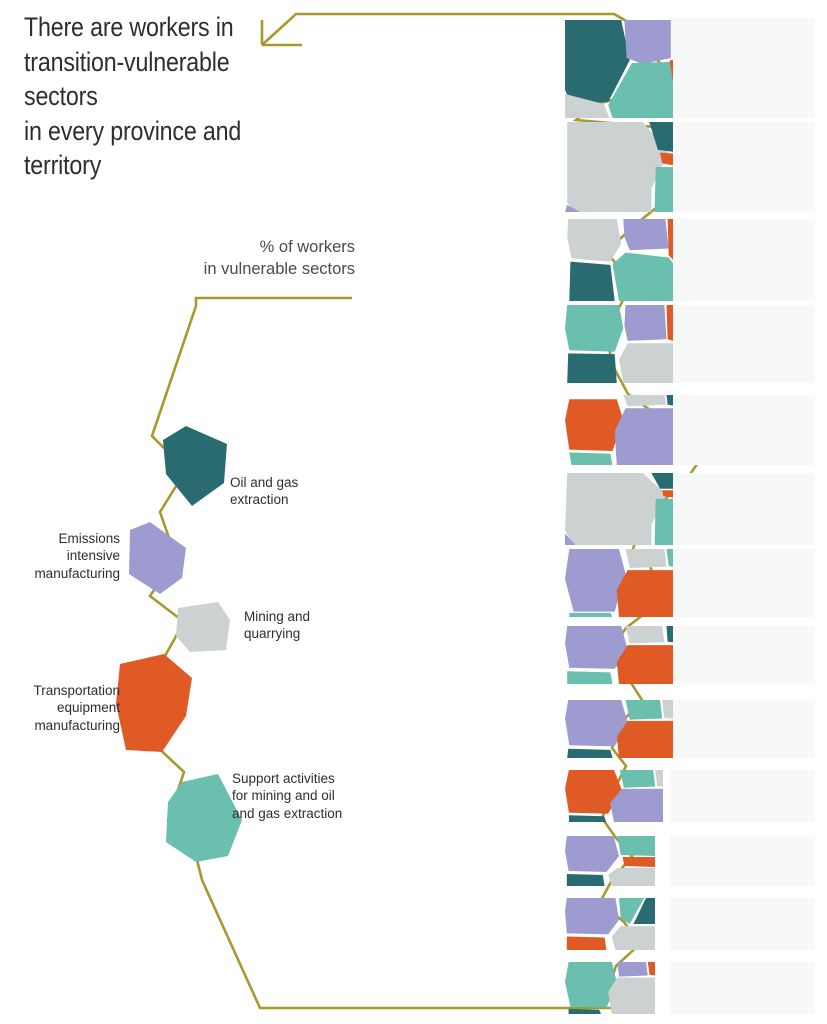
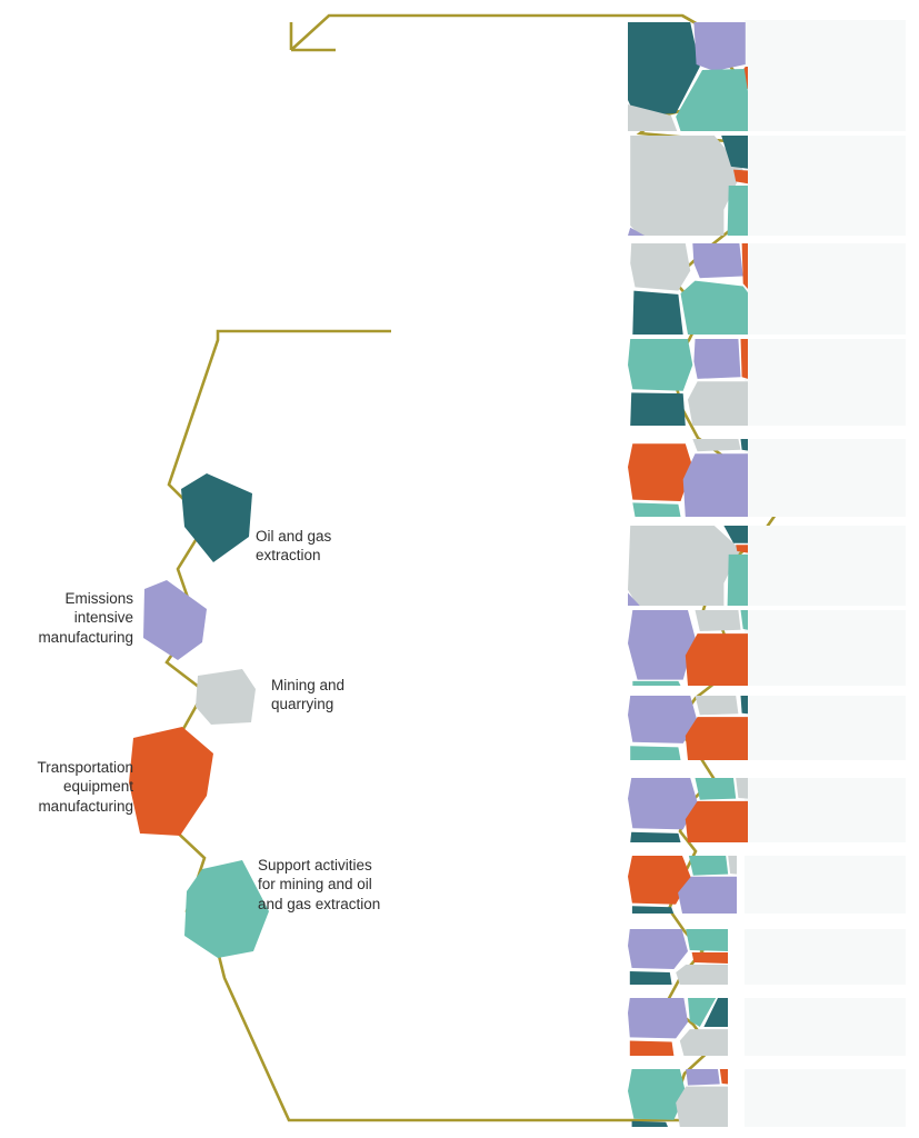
- There are workers in
- transition-vulnerable sectors
- in every province and
- territory
- % of workers
- in vulnerable sectors
  Oil and gas
  extraction
  Emissions
  intensive
  manufacturing
  Mining and
  quarrying
  Transportation
  equipment
  manufacturing
  Support activities
  for mining and oil
  and gas extraction
